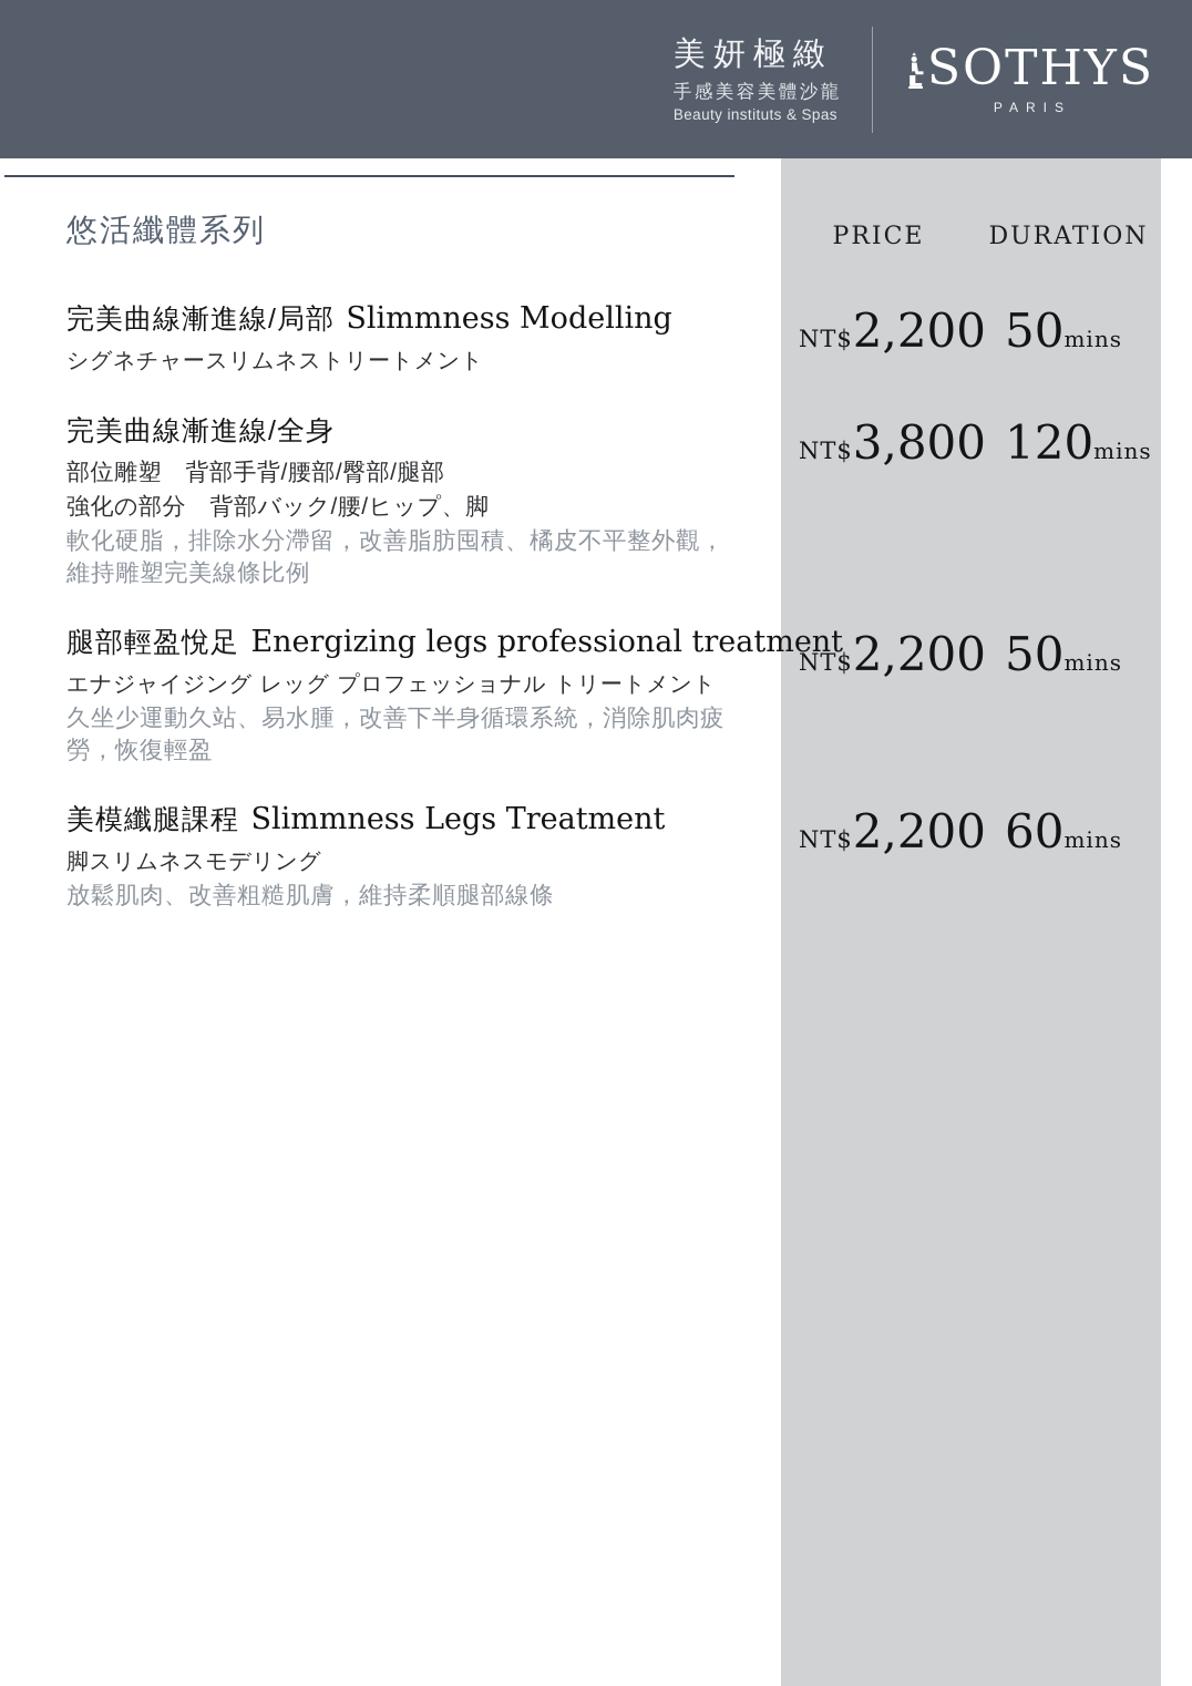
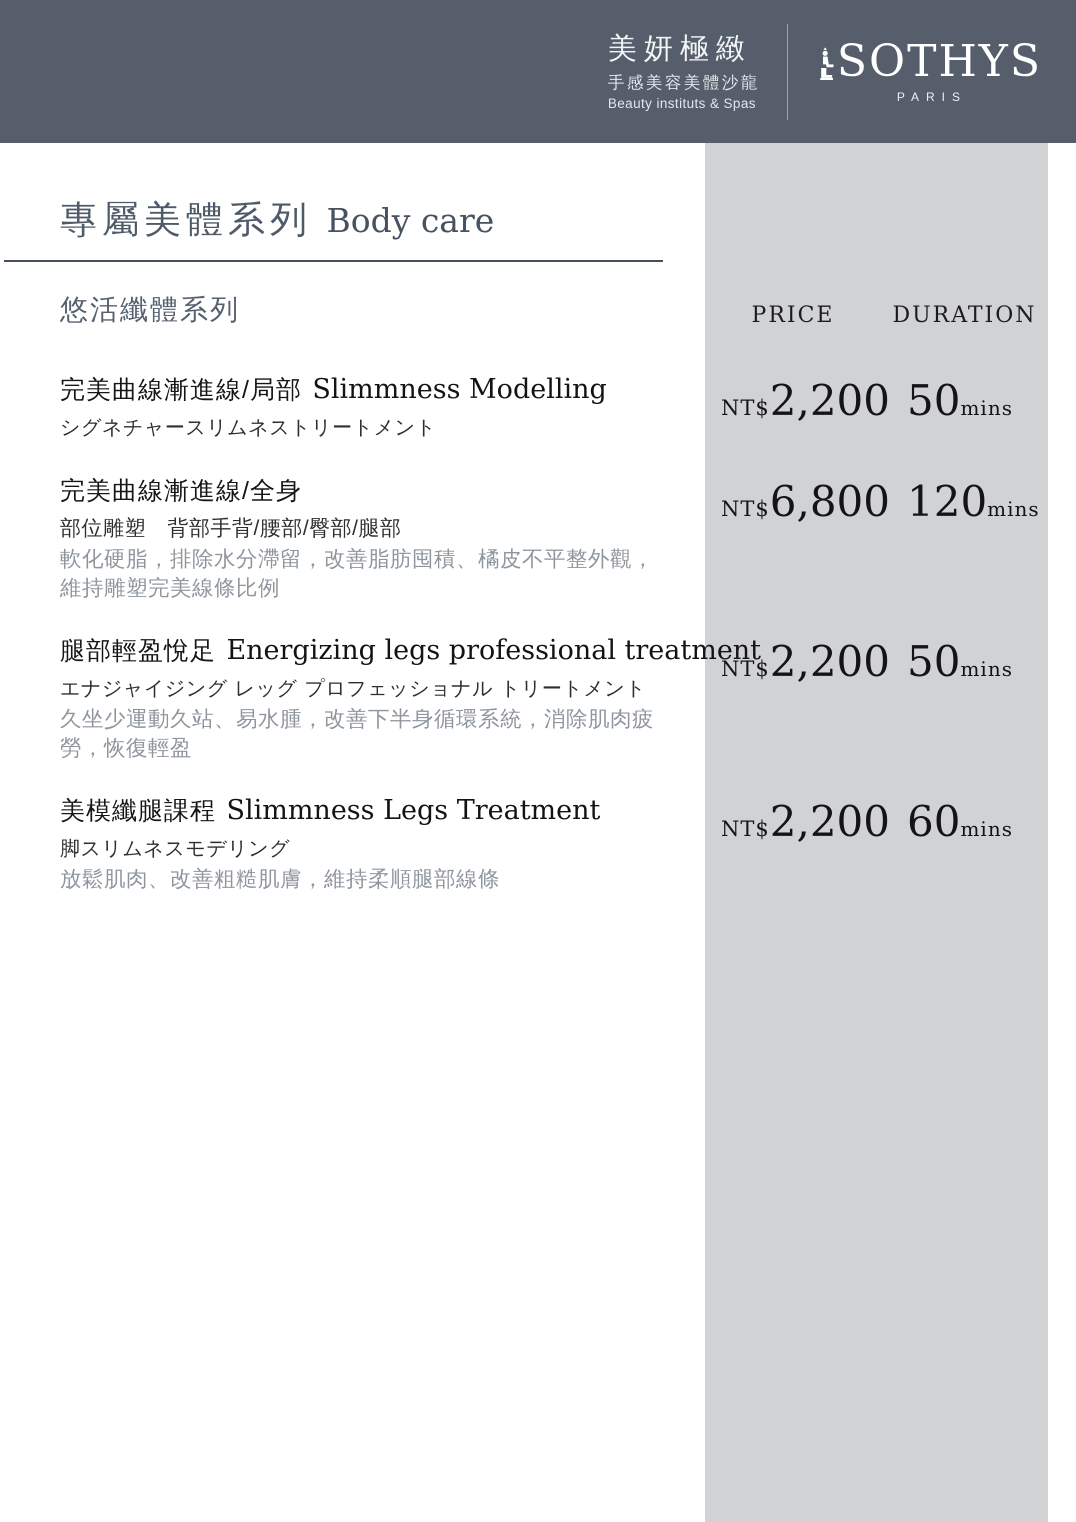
  美妍極緻
  手感美容美體沙龍
  Beauty instituts & Spas
  SOTHYS
  PARIS
+ 專屬美體系列 Body care
  悠活纖體系列
  PRICE
  DURATION
  完美曲線漸進線/局部 Slimmness Modelling
  シグネチャースリムネストリートメント
  NT$2,200
  50mins
  完美曲線漸進線/全身
  部位雕塑 背部手背/腰部/臀部/腿部
- 強化の部分 背部バック/腰/ヒップ、脚
  軟化硬脂，排除水分滯留，改善脂肪囤積、橘皮不平整外觀，維持雕塑完美線條比例
- NT$3,800
+ NT$6,800
  120mins
  腿部輕盈悅足 Energizing legs professional treatment
  エナジャイジング レッグ プロフェッショナル トリートメント
  久坐少運動久站、易水腫，改善下半身循環系統，消除肌肉疲勞，恢復輕盈
  NT$2,200
  50mins
  美模纖腿課程 Slimmness Legs Treatment
  脚スリムネスモデリング
  放鬆肌肉、改善粗糙肌膚，維持柔順腿部線條
  NT$2,200
  60mins
